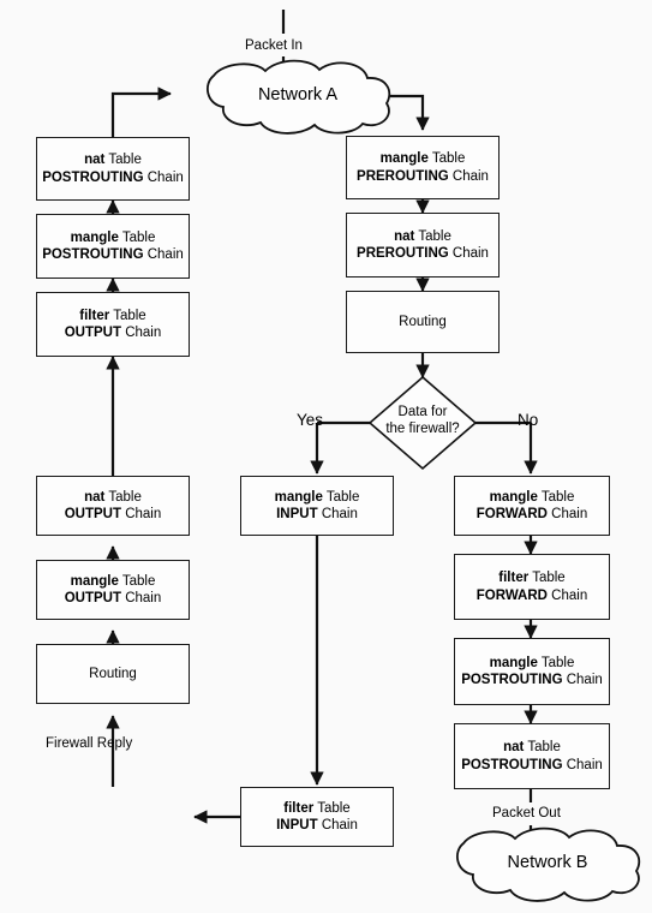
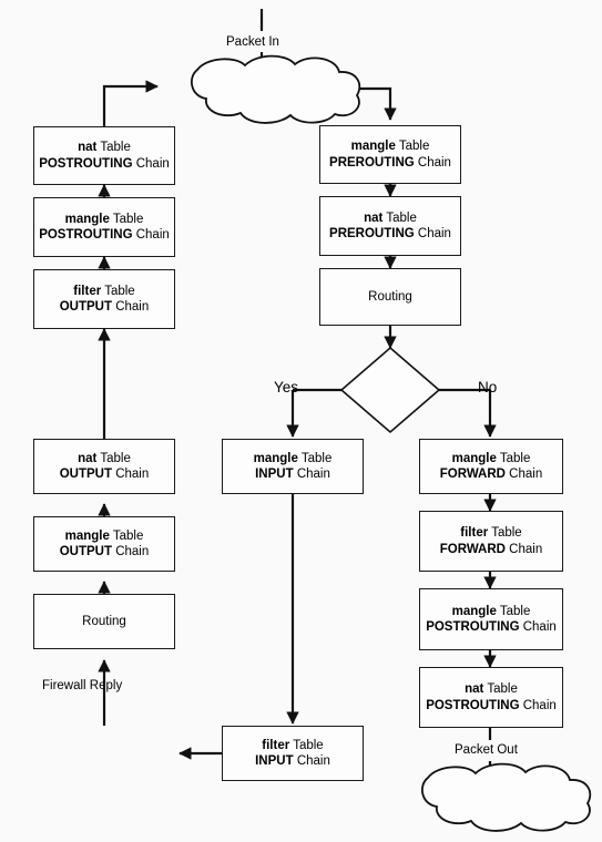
  Packet In
  Packet Out
  Firewall Reply
- Network A
- Network B
- Data for
- the firewall?
  Yes
  No
  nat Table
  POSTROUTING Chain
  mangle Table
  POSTROUTING Chain
  filter Table
  OUTPUT Chain
  nat Table
  OUTPUT Chain
  mangle Table
  OUTPUT Chain
  Routing
  mangle Table
  PREROUTING Chain
  nat Table
  PREROUTING Chain
  Routing
  mangle Table
  INPUT Chain
  filter Table
  INPUT Chain
  mangle Table
  FORWARD Chain
  filter Table
  FORWARD Chain
  mangle Table
  POSTROUTING Chain
  nat Table
  POSTROUTING Chain
